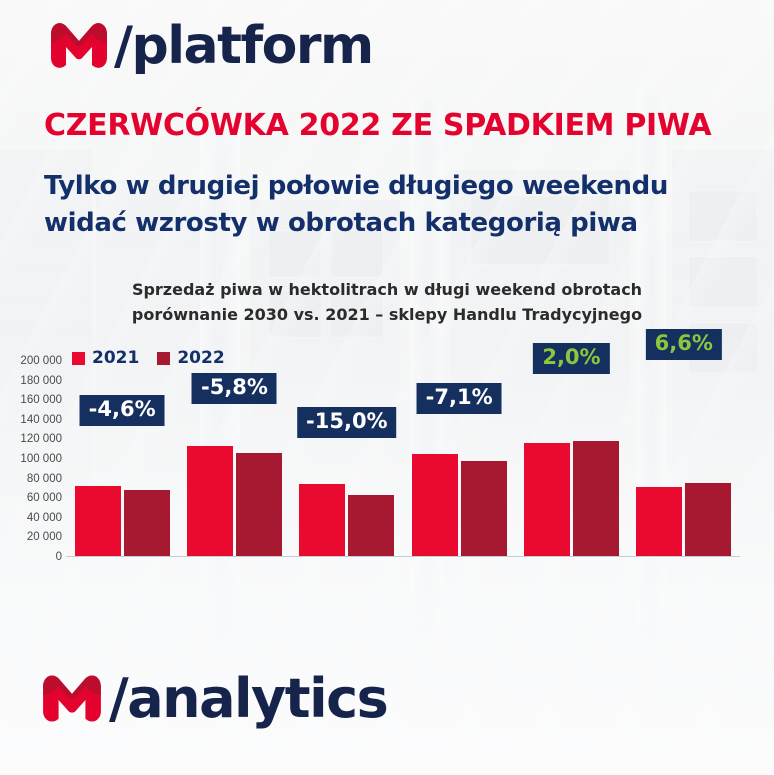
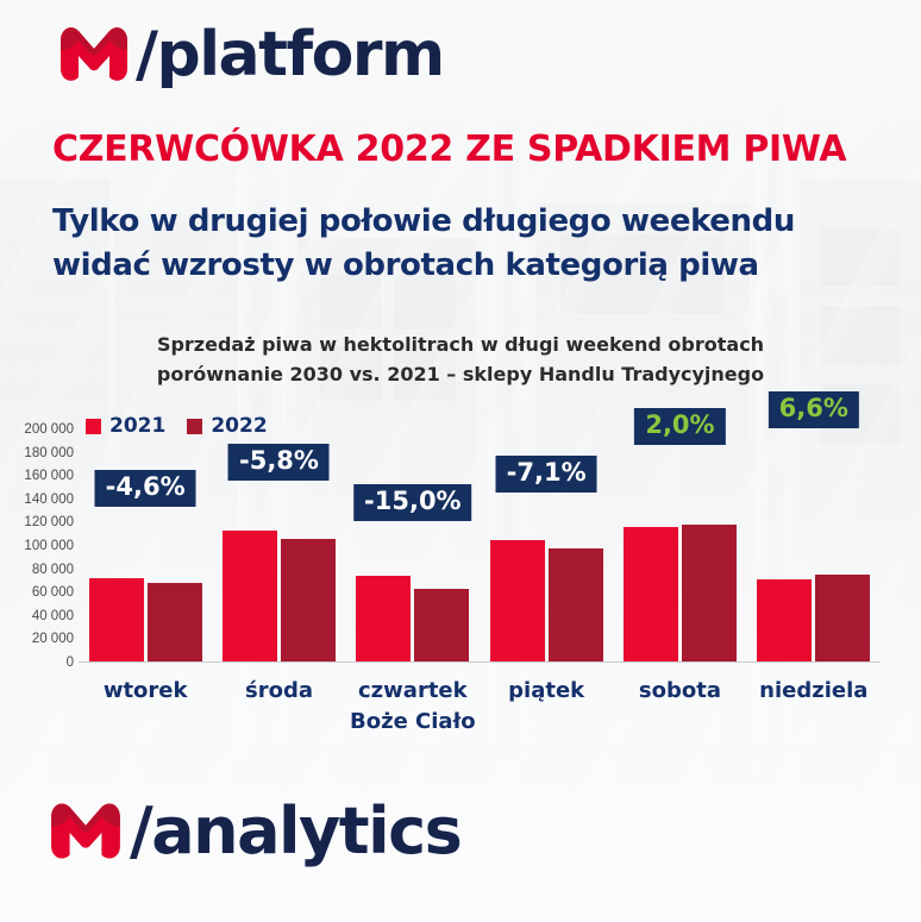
  /platform
  CZERWCÓWKA 2022 ZE SPADKIEM PIWA
  Tylko w drugiej połowie długiego weekendu widać wzrosty w obrotach kategorią piwa
  Sprzedaż piwa w hektolitrach w długi weekend obrotach
  porównanie 2030 vs. 2021 – sklepy Handlu Tradycyjnego
  2021
  2022
  200 000
  180 000
  160 000
  140 000
  120 000
  100 000
  80 000
  60 000
  40 000
  20 000
  0
  -4,6%
  -5,8%
  -15,0%
  -7,1%
  2,0%
  6,6%
+ wtorek
+ środa
+ czwartek
+ Boże Ciało
+ piątek
+ sobota
+ niedziela
  /analytics
